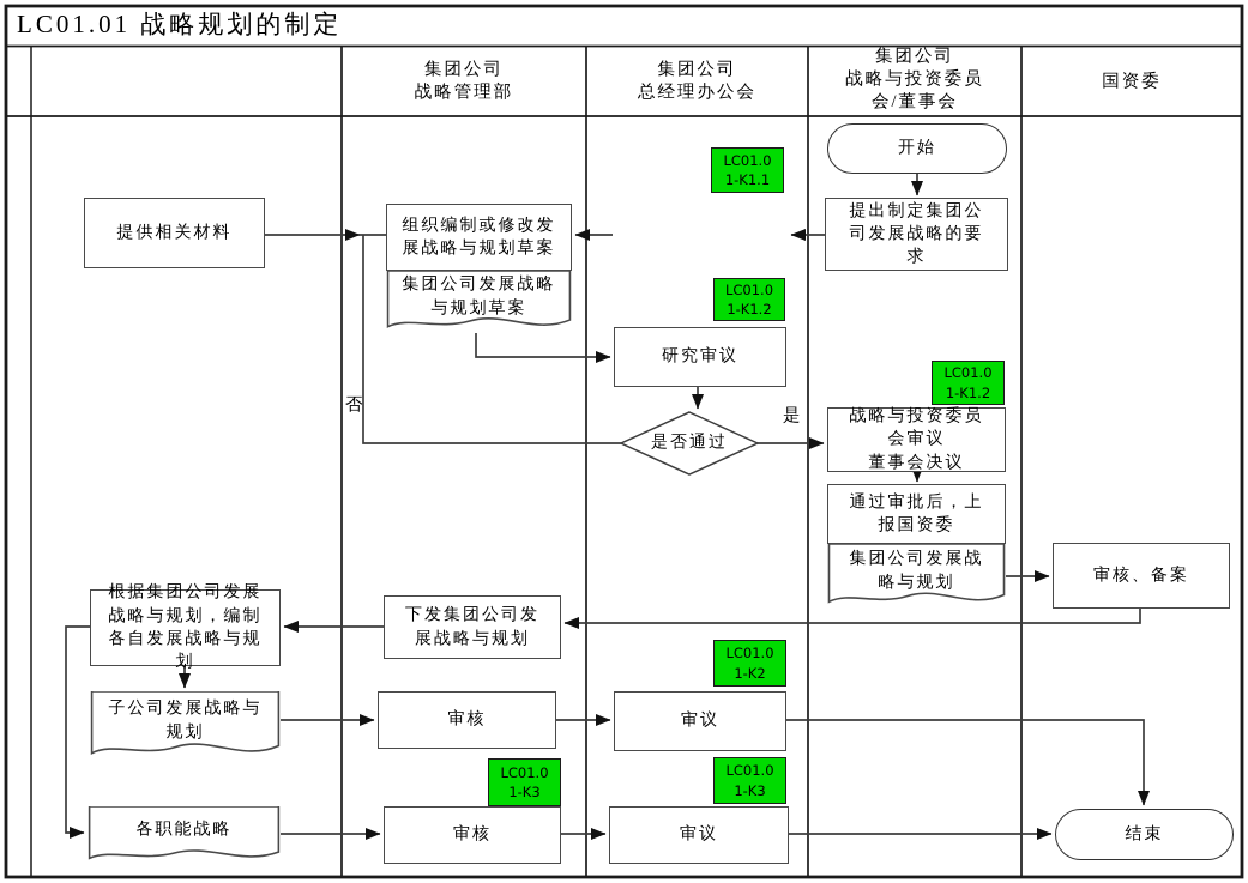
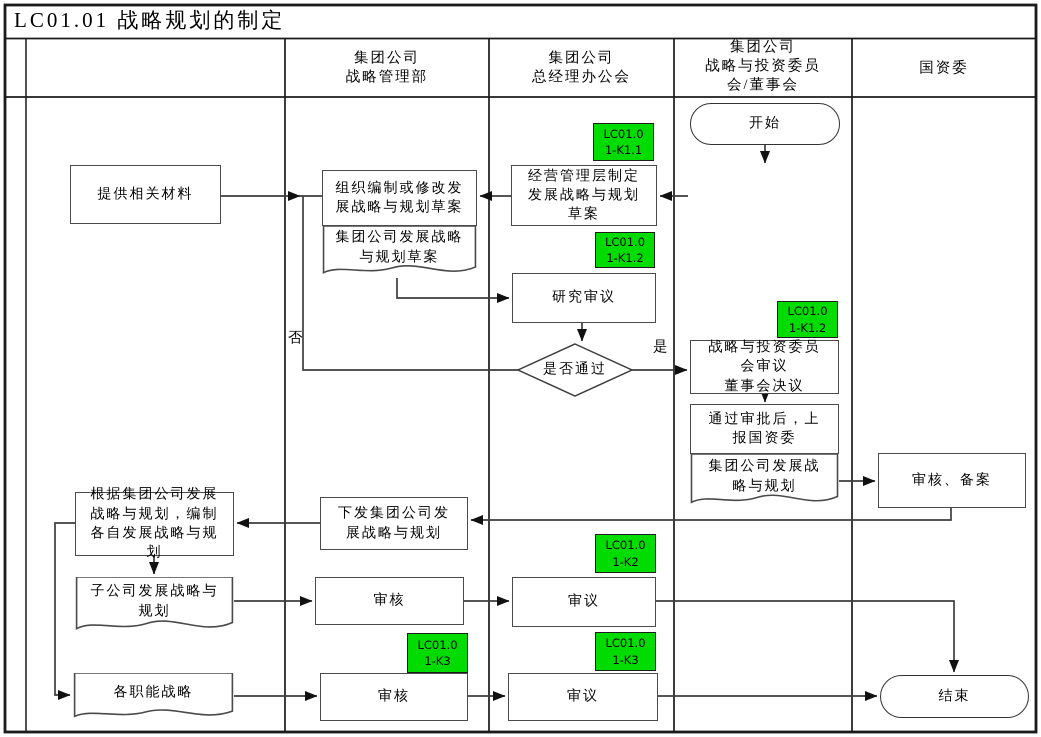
  LC01.01 战略规划的制定
  集团公司
  战略管理部
  集团公司
  总经理办公会
  集团公司
  战略与投资委员
  会/董事会
  国资委
  开始
- 提出制定集团公
- 司发展战略的要
- 求
  LC01.0
  1-K1.1
+ 经营管理层制定
+ 发展战略与规划
+ 草案
  提供相关材料
  组织编制或修改发
  展战略与规划草案
  集团公司发展战略
  与规划草案
  LC01.0
  1-K1.2
  研究审议
  是否通过
  否
  是
  LC01.0
  1-K1.2
  战略与投资委员
  会审议
  董事会决议
  通过审批后，上
  报国资委
  集团公司发展战
  略与规划
  审核、备案
  下发集团公司发
  展战略与规划
  根据集团公司发展
  战略与规划，编制
  各自发展战略与规
  划
  子公司发展战略与
  规划
  审核
  LC01.0
  1-K2
  审议
  各职能战略
  LC01.0
  1-K3
  审核
  LC01.0
  1-K3
  审议
  结束
